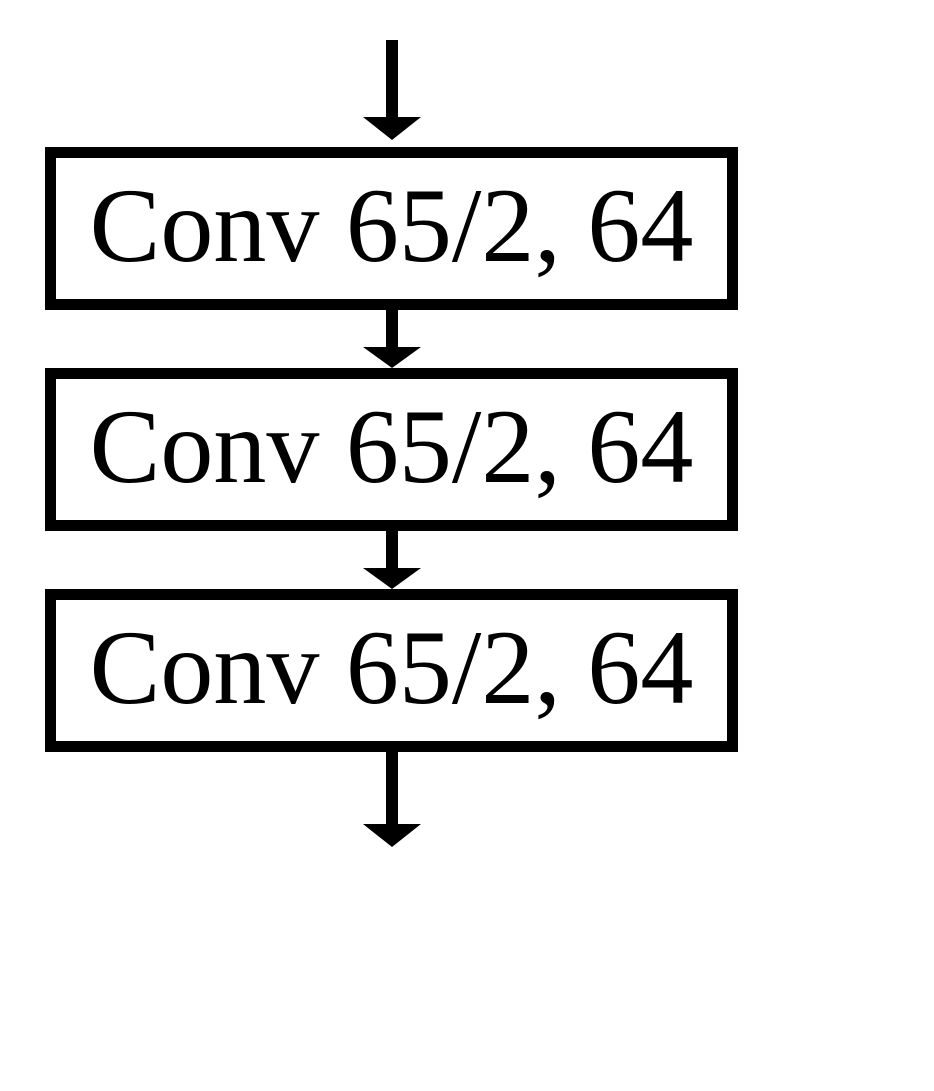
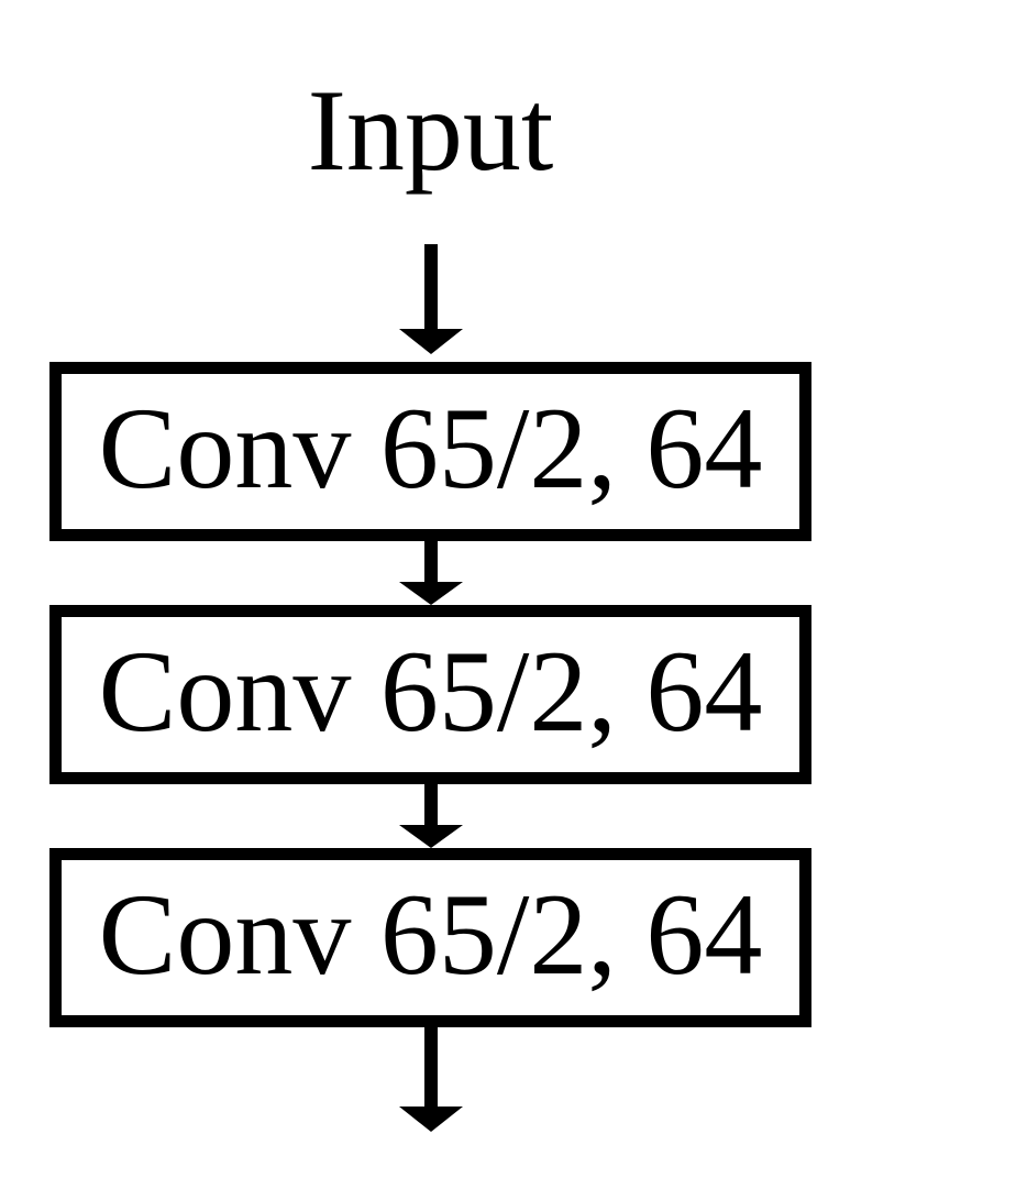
+ Input
  Conv 65/2, 64
  Conv 65/2, 64
  Conv 65/2, 64
